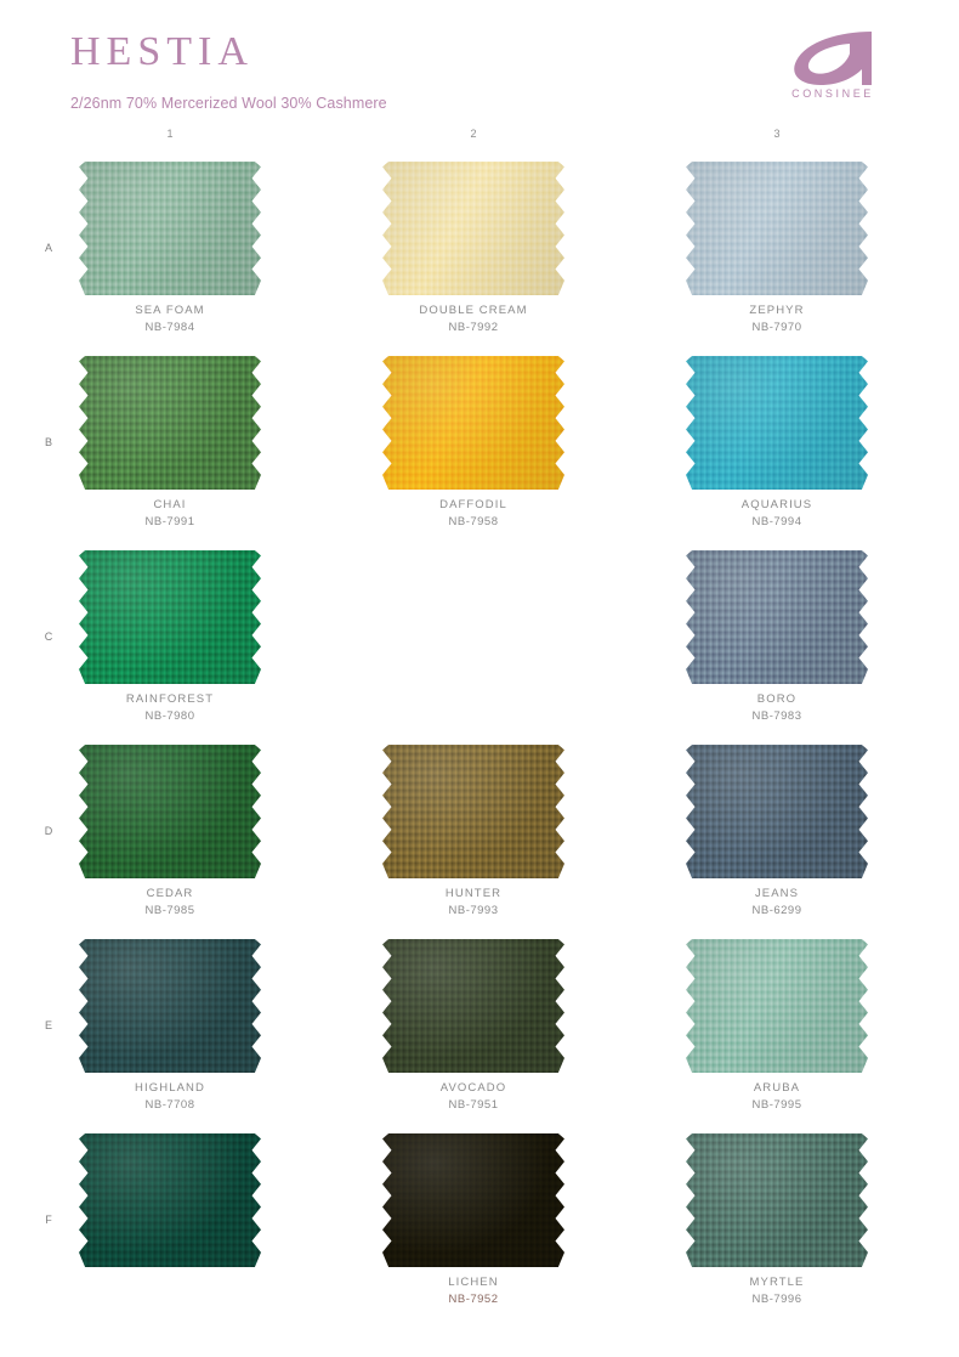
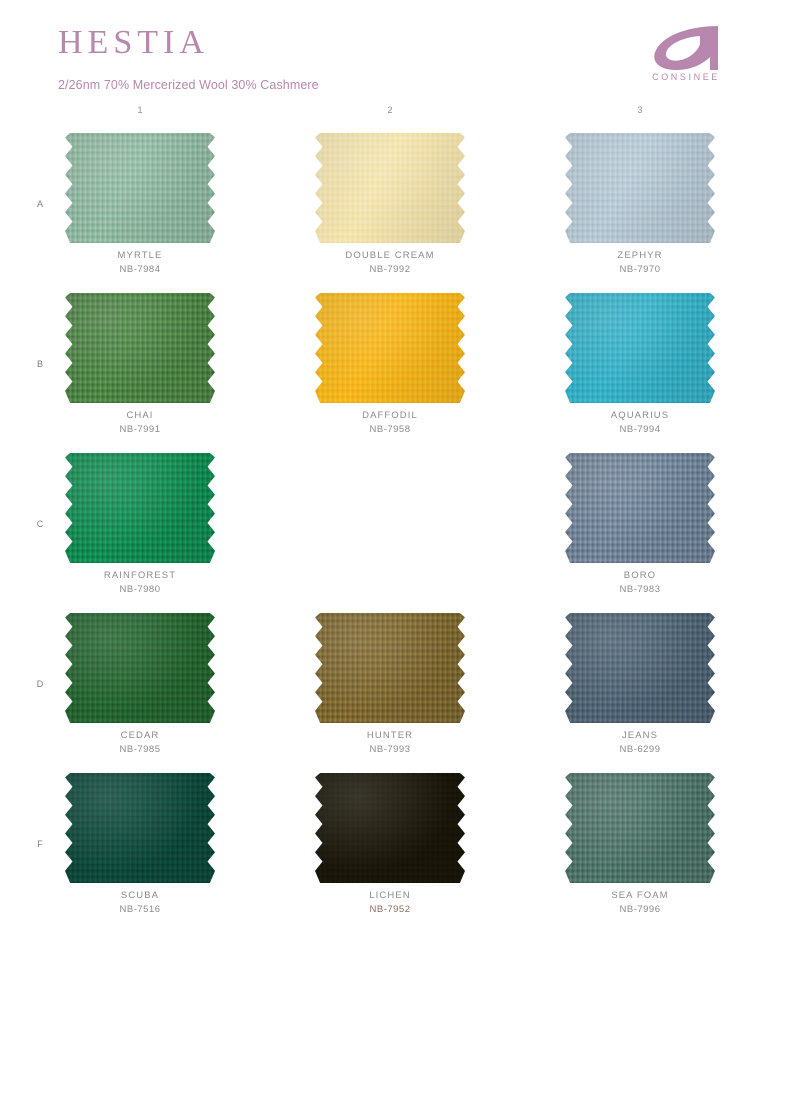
  HESTIA
  2/26nm 70% Mercerized Wool 30% Cashmere
  CONSINEE
  1
  2
  3
  A
- SEA FOAM
+ MYRTLE
  NB-7984
  DOUBLE CREAM
  NB-7992
  ZEPHYR
  NB-7970
  B
  CHAI
  NB-7991
  DAFFODIL
  NB-7958
  AQUARIUS
  NB-7994
  C
  RAINFOREST
  NB-7980
  BORO
  NB-7983
  D
  CEDAR
  NB-7985
  HUNTER
  NB-7993
  JEANS
  NB-6299
- E
- HIGHLAND
- NB-7708
- AVOCADO
- NB-7951
- ARUBA
- NB-7995
  F
+ SCUBA
+ NB-7516
  LICHEN
  NB-7952
- MYRTLE
+ SEA FOAM
  NB-7996
